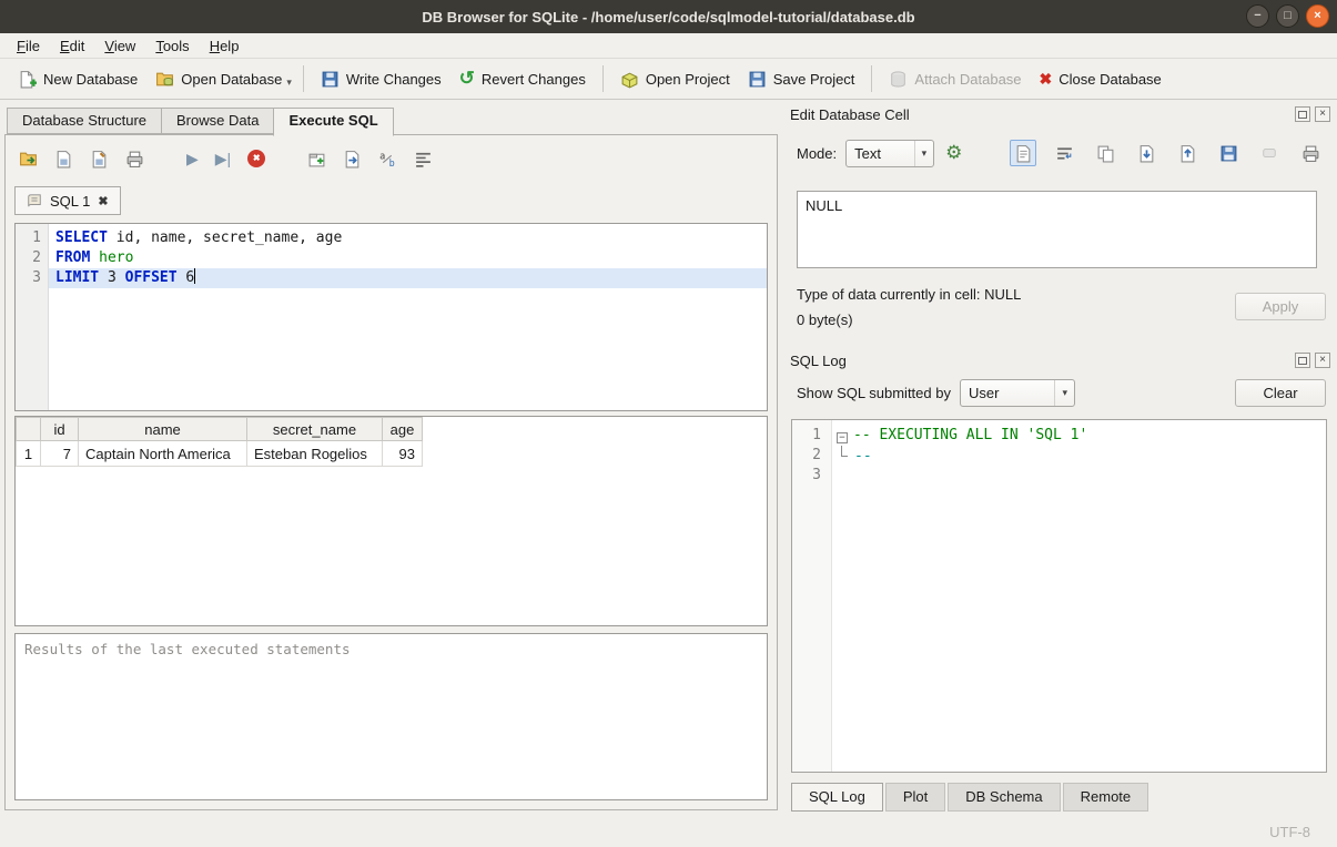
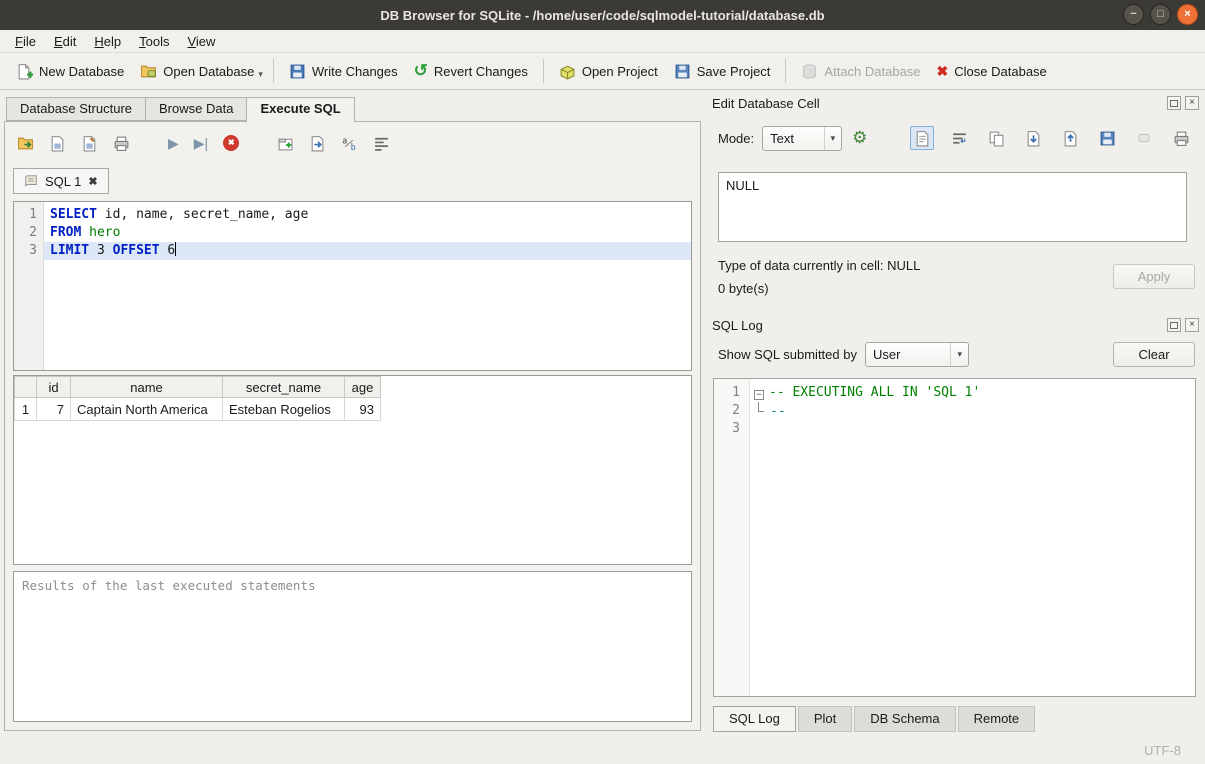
  DB Browser for SQLite - /home/user/code/sqlmodel-tutorial/database.db
  −
  □
  ×
  File
  Edit
- View
+ Help
  Tools
- Help
+ View
  New Database
  Open Database
  ▾
  Write Changes
  ↺
  Revert Changes
  Open Project
  Save Project
  Attach Database
  ✖
  Close Database
  Database Structure
  Browse Data
  Execute SQL
  ▶
  ▶|
  ✖
  a
  b
  SQL 1
  ✖
  1
  2
  3
  SELECT id, name, secret_name, age
  FROM hero
  LIMIT 3 OFFSET 6
  	id	name	secret_name	age
  1	7	Captain North America	Esteban Rogelios	93
  Results of the last executed statements
  Edit Database Cell
  ×
  Mode:
  Text
  ▾
  ⚙
  NULL
  Type of data currently in cell: NULL
  0 byte(s)
  Apply
  SQL Log
  ×
  Show SQL submitted by
  User
  ▾
  Clear
  1
  2
  3
  − -- EXECUTING ALL IN 'SQL 1'
  --
  SQL Log
  Plot
  DB Schema
  Remote
  UTF-8
